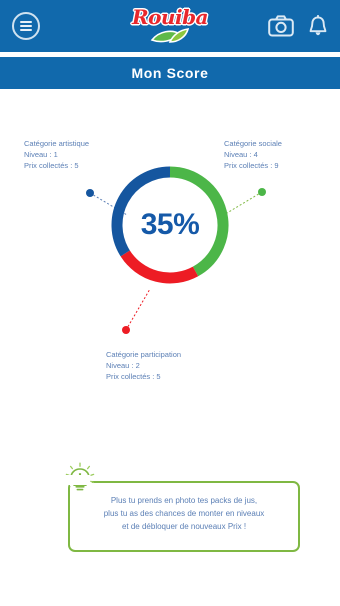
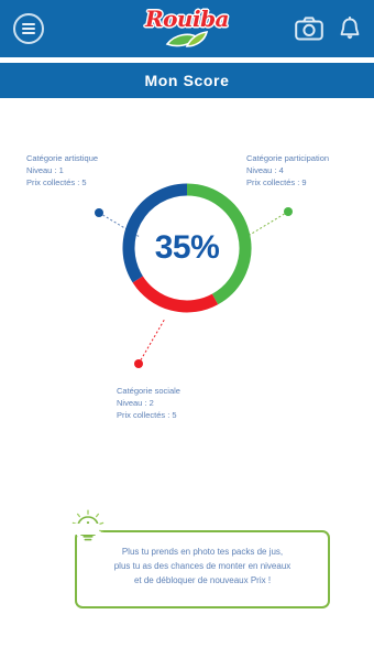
  Rouiba
  Mon Score
  Catégorie artistique
  Niveau : 1
  Prix collectés : 5
- Catégorie sociale
+ Catégorie participation
  Niveau : 4
  Prix collectés : 9
- Catégorie participation
+ Catégorie sociale
  Niveau : 2
  Prix collectés : 5
  35%
  Plus tu prends en photo tes packs de jus,
  plus tu as des chances de monter en niveaux
  et de débloquer de nouveaux Prix !
